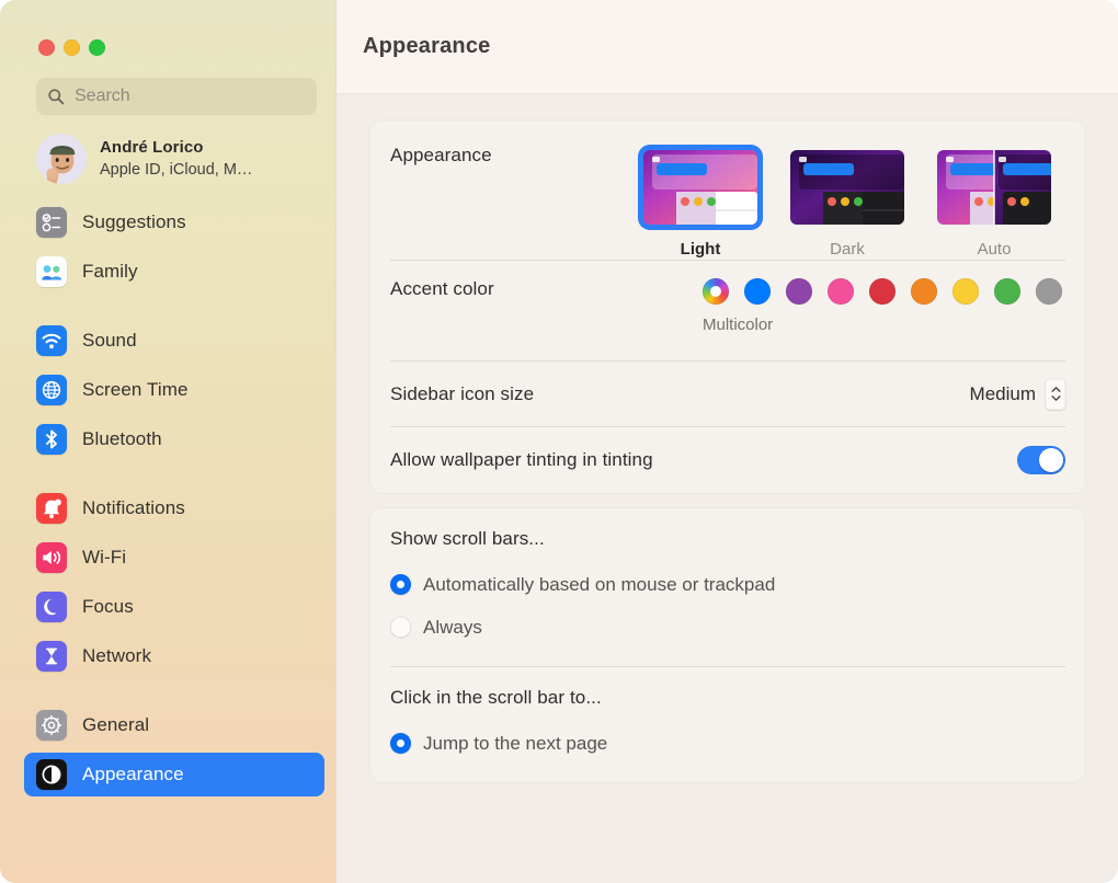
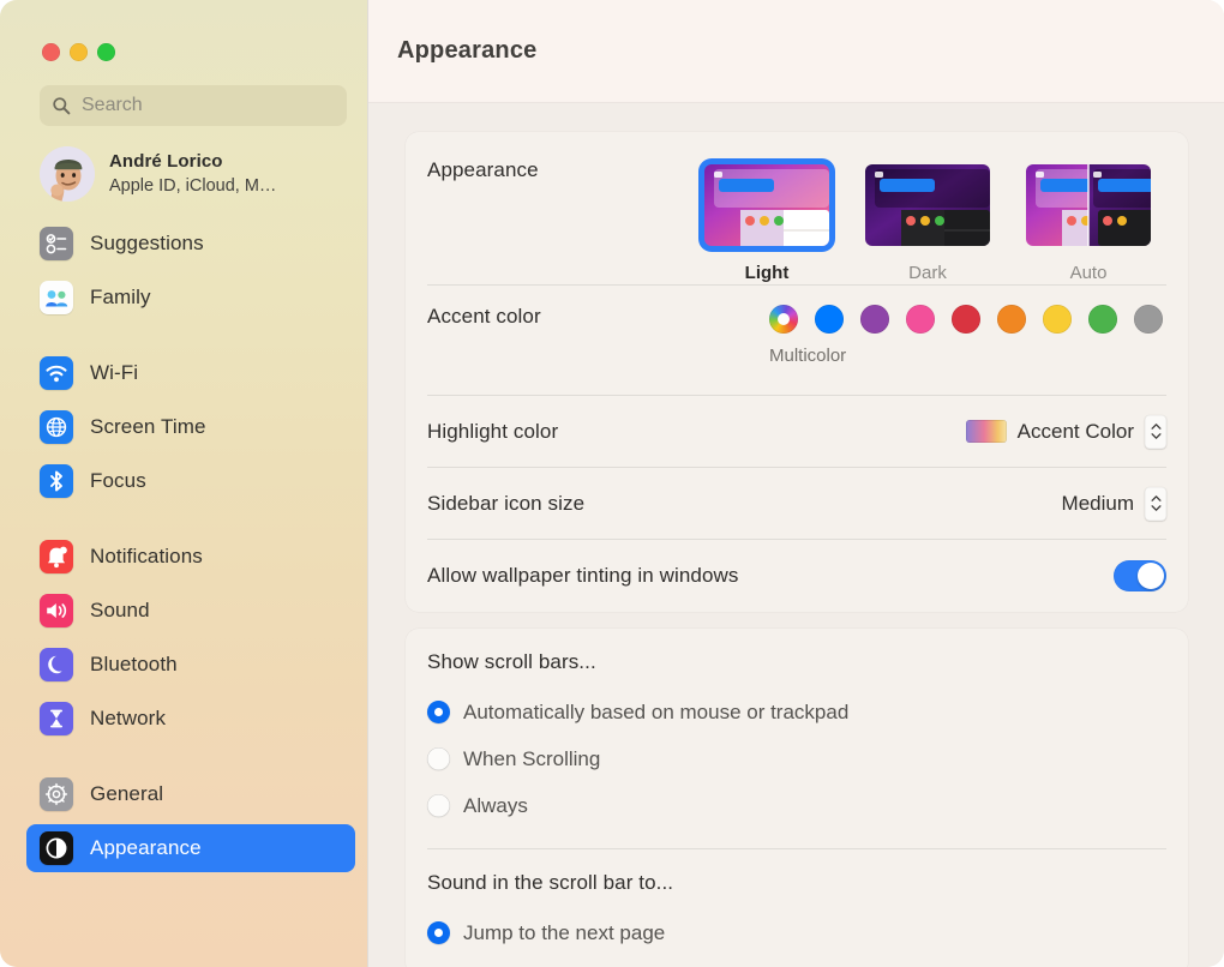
  Search
  André Lorico
  Apple ID, iCloud, M…
  Suggestions
  Family
- Sound
+ Wi-Fi
  Screen Time
- Bluetooth
+ Focus
  Notifications
- Wi-Fi
+ Sound
- Focus
+ Bluetooth
  Network
  General
  Appearance
  Appearance
  Appearance
  Light
  Dark
  Auto
  Accent color
  Multicolor
+ Highlight color
+ Accent Color
  Sidebar icon size
  Medium
- Allow wallpaper tinting in tinting
+ Allow wallpaper tinting in windows
  Show scroll bars...
  Automatically based on mouse or trackpad
+ When Scrolling
  Always
- Click in the scroll bar to...
+ Sound in the scroll bar to...
  Jump to the next page
